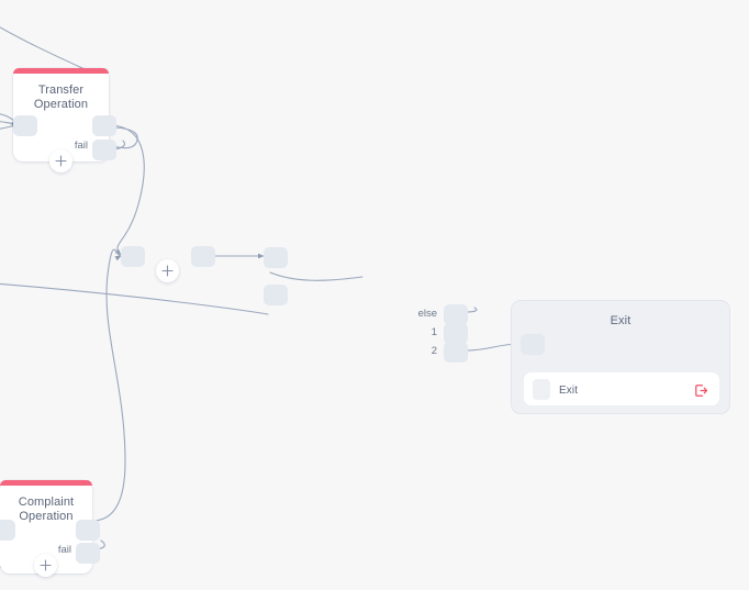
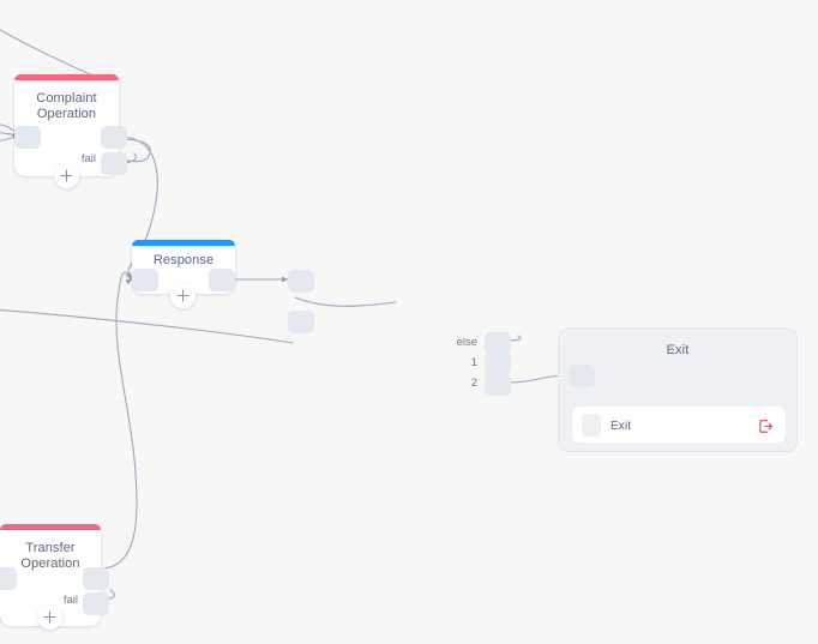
- Transfer
+ Complaint
  Operation
  fail
+ Response
- Complaint
+ Transfer
  Operation
  fail
  else
  1
  2
  Exit
  Exit
